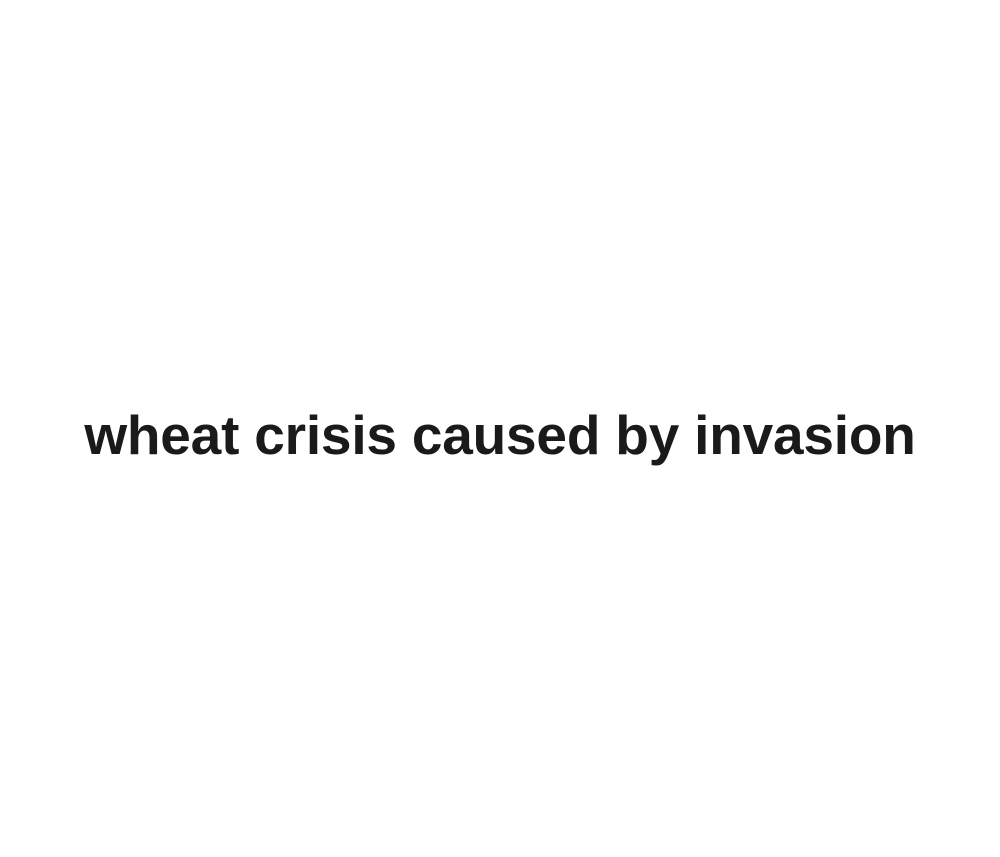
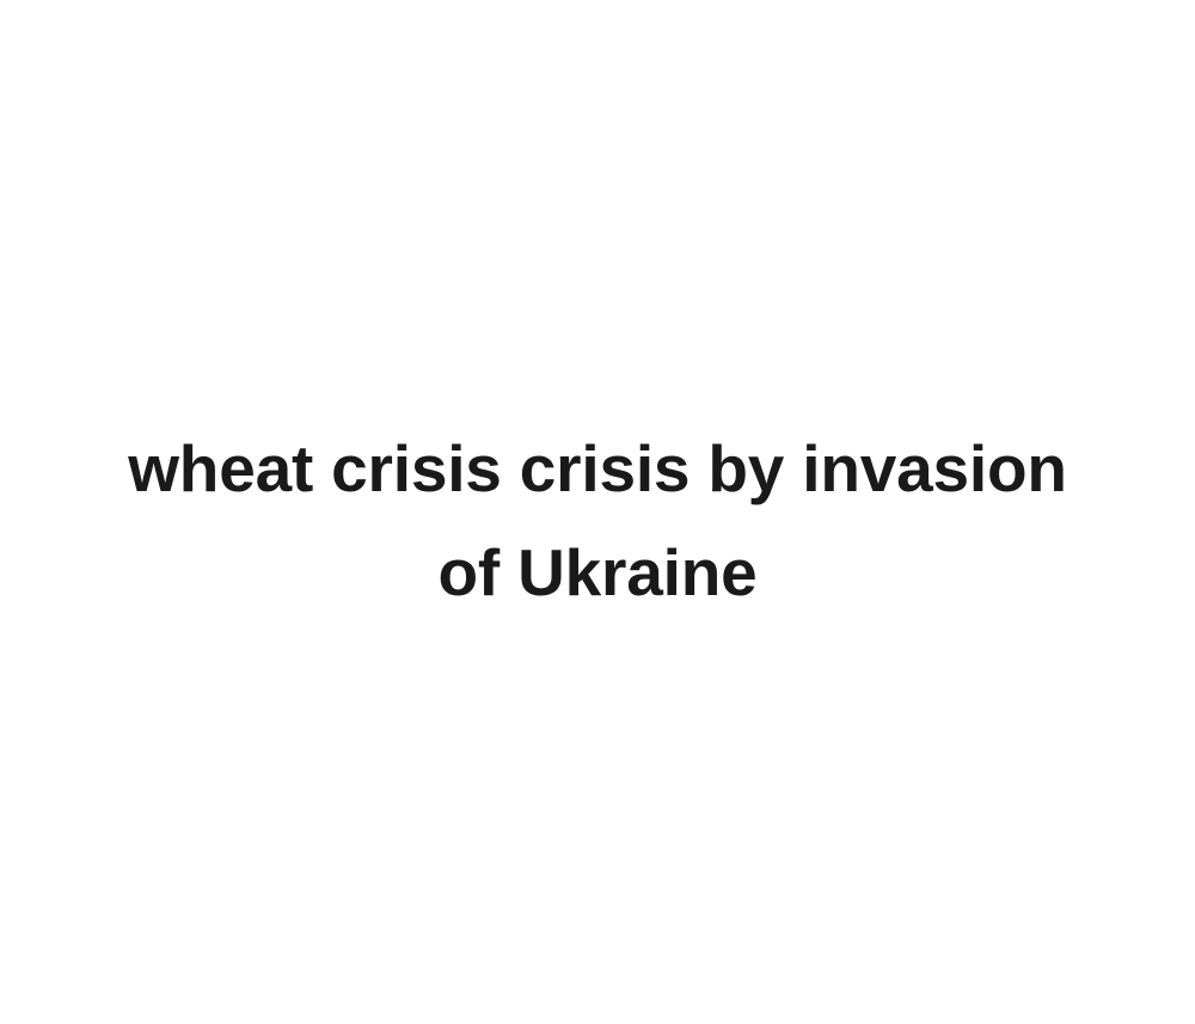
- wheat crisis caused by invasion
+ wheat crisis crisis by invasion
+ of Ukraine
